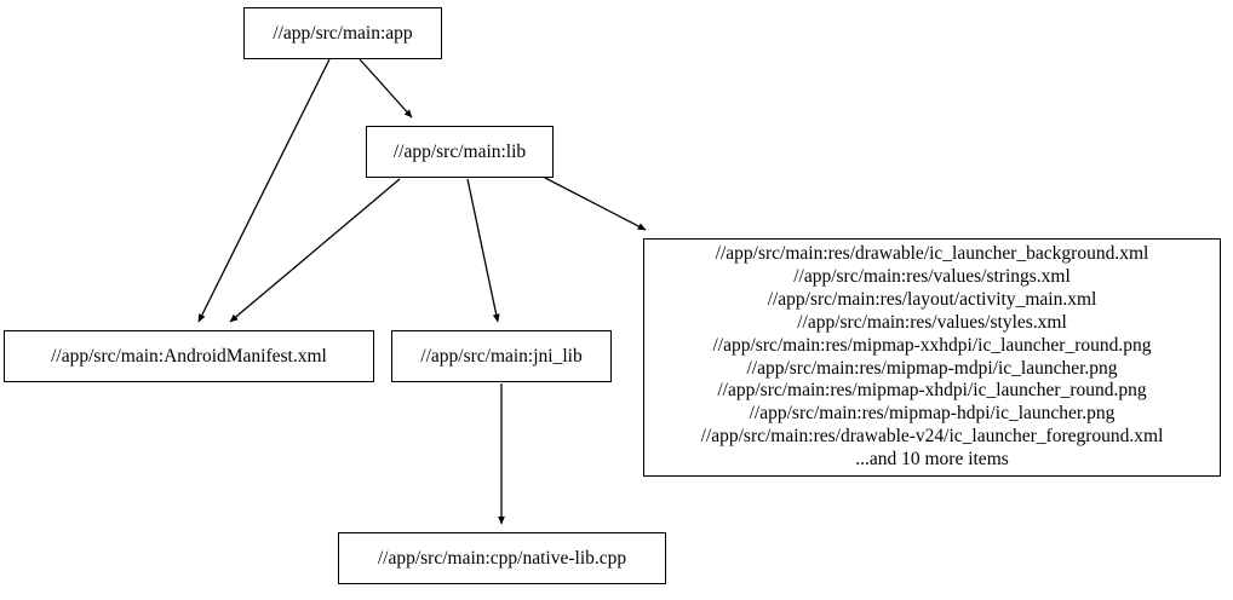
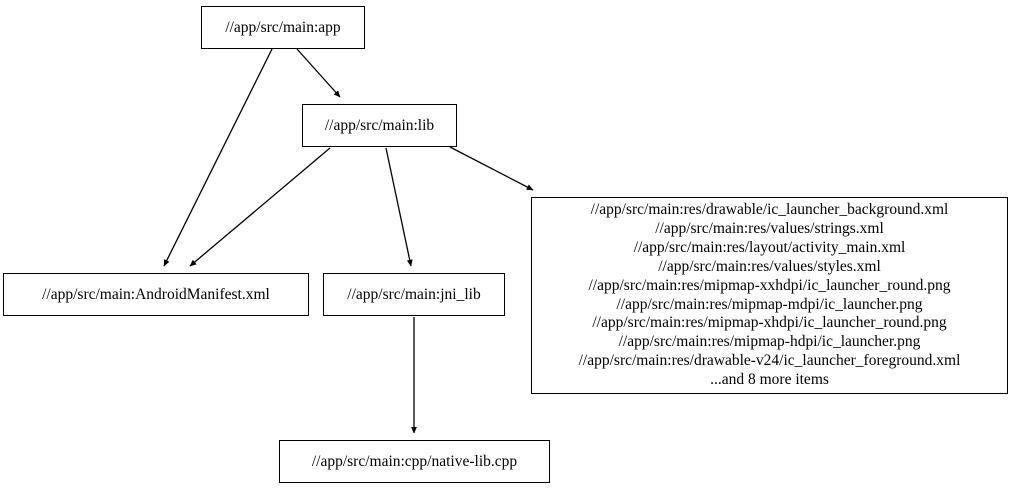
  //app/src/main:app
  //app/src/main:lib
  //app/src/main:AndroidManifest.xml
  //app/src/main:jni_lib
  //app/src/main:cpp/native-lib.cpp
  //app/src/main:res/drawable/ic_launcher_background.xml
  //app/src/main:res/values/strings.xml
  //app/src/main:res/layout/activity_main.xml
  //app/src/main:res/values/styles.xml
  //app/src/main:res/mipmap-xxhdpi/ic_launcher_round.png
  //app/src/main:res/mipmap-mdpi/ic_launcher.png
  //app/src/main:res/mipmap-xhdpi/ic_launcher_round.png
  //app/src/main:res/mipmap-hdpi/ic_launcher.png
  //app/src/main:res/drawable-v24/ic_launcher_foreground.xml
- ...and 10 more items
+ ...and 8 more items
